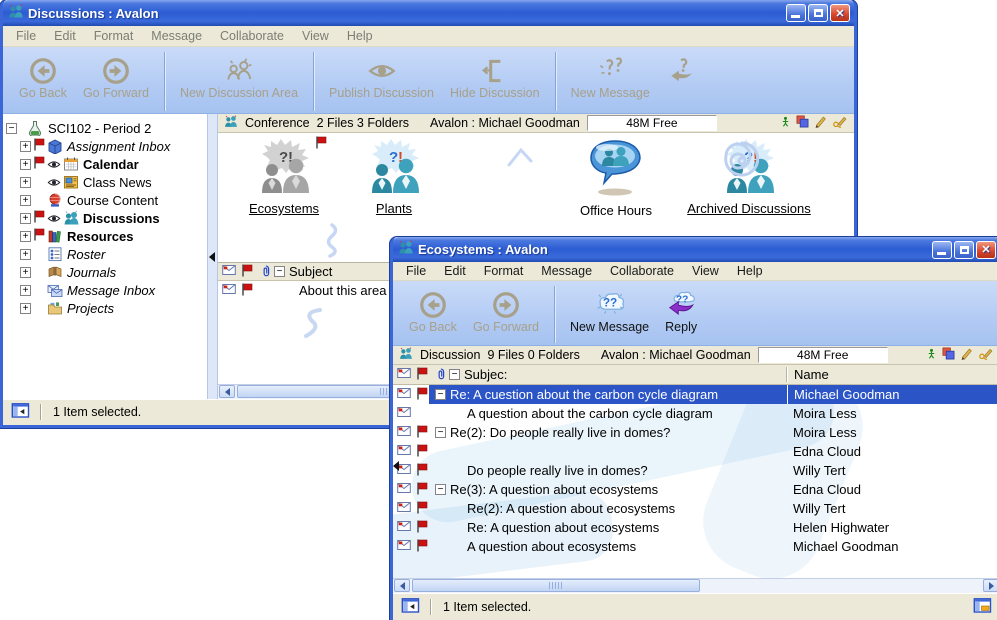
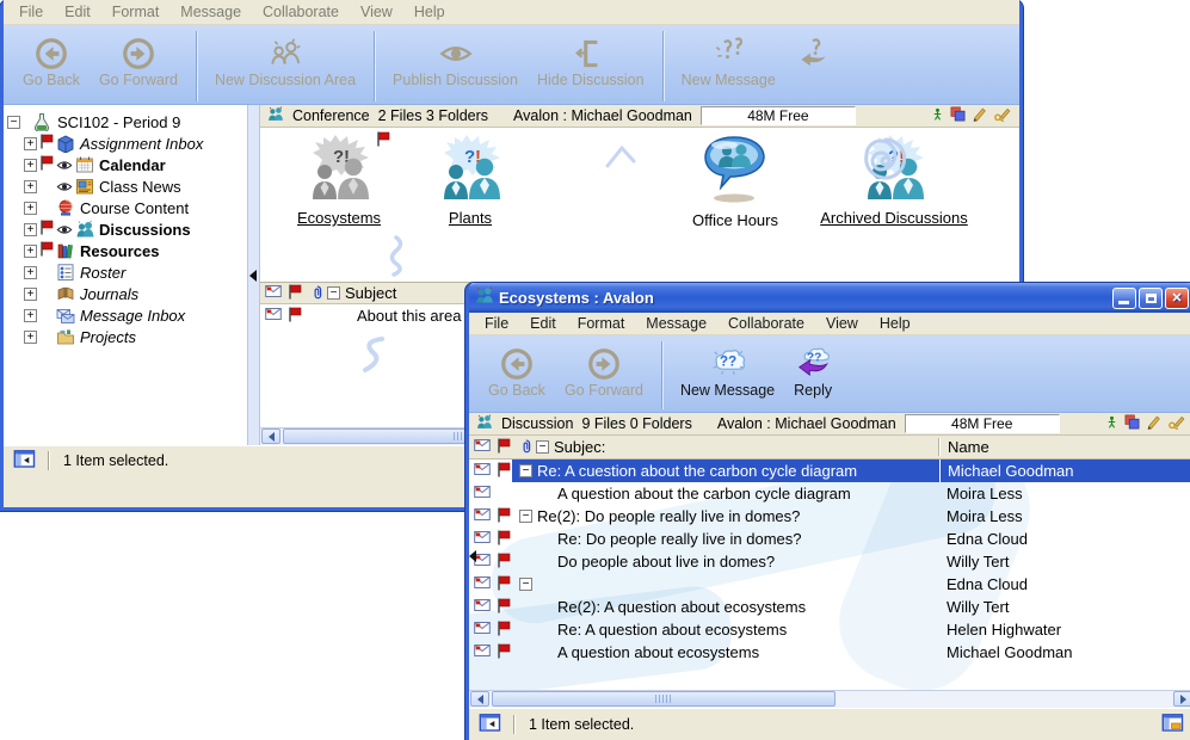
- Discussions : Avalon
  File
  Edit
  Format
  Message
  Collaborate
  View
  Help
  Go Back
  Go Forward
  New Discussion Area
  Publish Discussion
  Hide Discussion
  New Message
  −
- SCI102 - Period 2
+ SCI102 - Period 9
  +
  Assignment Inbox
  +
  Calendar
  +
  Class News
  +
  Course Content
  +
  Discussions
  +
  Resources
  +
  Roster
  +
  Journals
  +
  Message Inbox
  +
  Projects
  Conference
  2 Files 3 Folders
  Avalon : Michael Goodman
  48M Free
  ?
  !
  Ecosystems
  ?
  !
  Plants
  Office Hours
  !
  Archived Discussions
  −
  Subject
  About this area
  1 Item selected.
  Ecosystems : Avalon
  File
  Edit
  Format
  Message
  Collaborate
  View
  Help
  Go Back
  Go Forward
  ??
  New Message
  ??
  Reply
  Discussion
  9 Files 0 Folders
  Avalon : Michael Goodman
  48M Free
  −
  Subjec:
  Name
  −
  Re: A cuestion about the carbon cycle diagram
  Michael Goodman
  A question about the carbon cycle diagram
  Moira Less
  −
  Re(2): Do people really live in domes?
  Moira Less
+ Re: Do people really live in domes?
  Edna Cloud
- Do people really live in domes?
+ Do people about live in domes?
  Willy Tert
  −
- Re(3): A question about ecosystems
  Edna Cloud
  Re(2): A question about ecosystems
  Willy Tert
  Re: A question about ecosystems
  Helen Highwater
  A question about ecosystems
  Michael Goodman
  1 Item selected.
